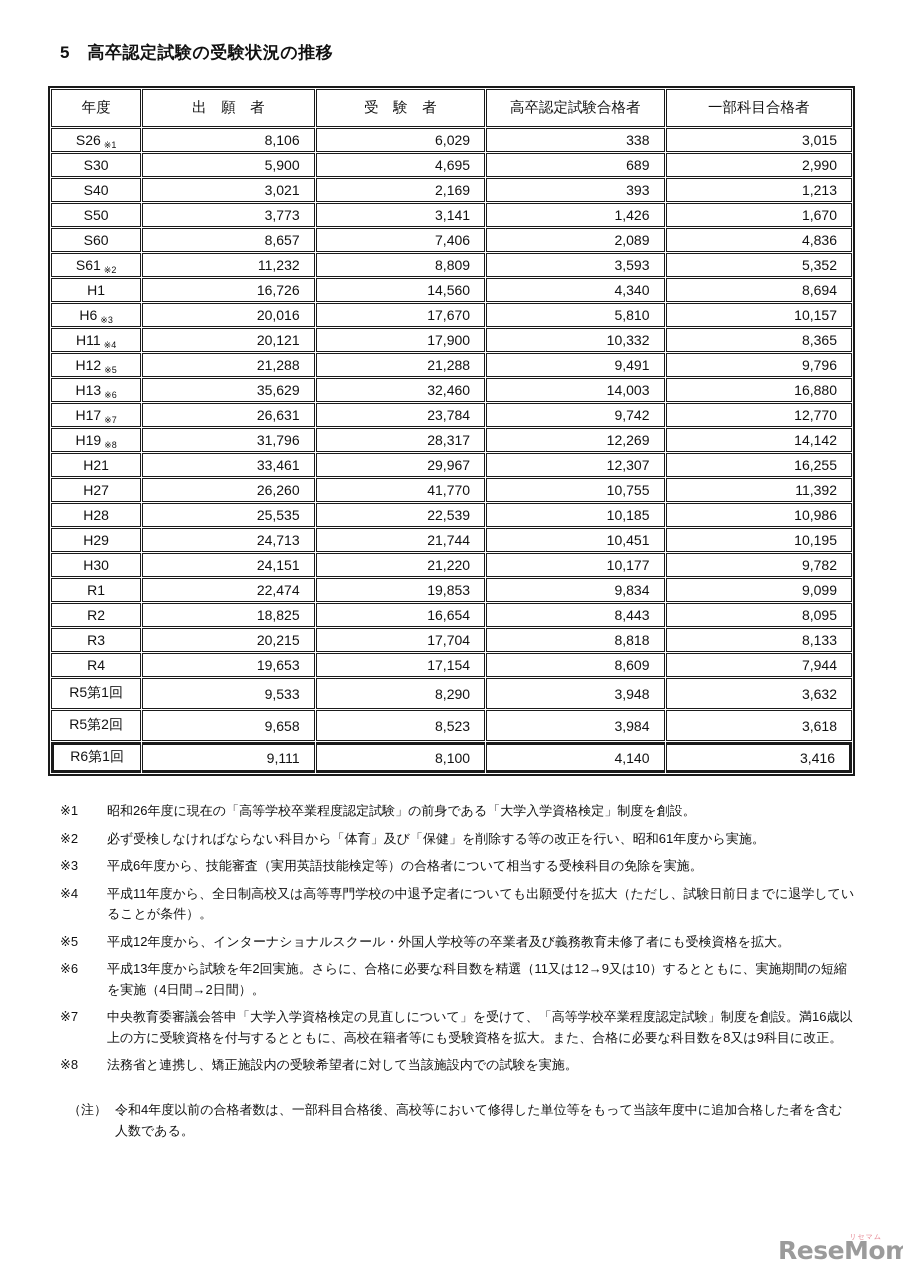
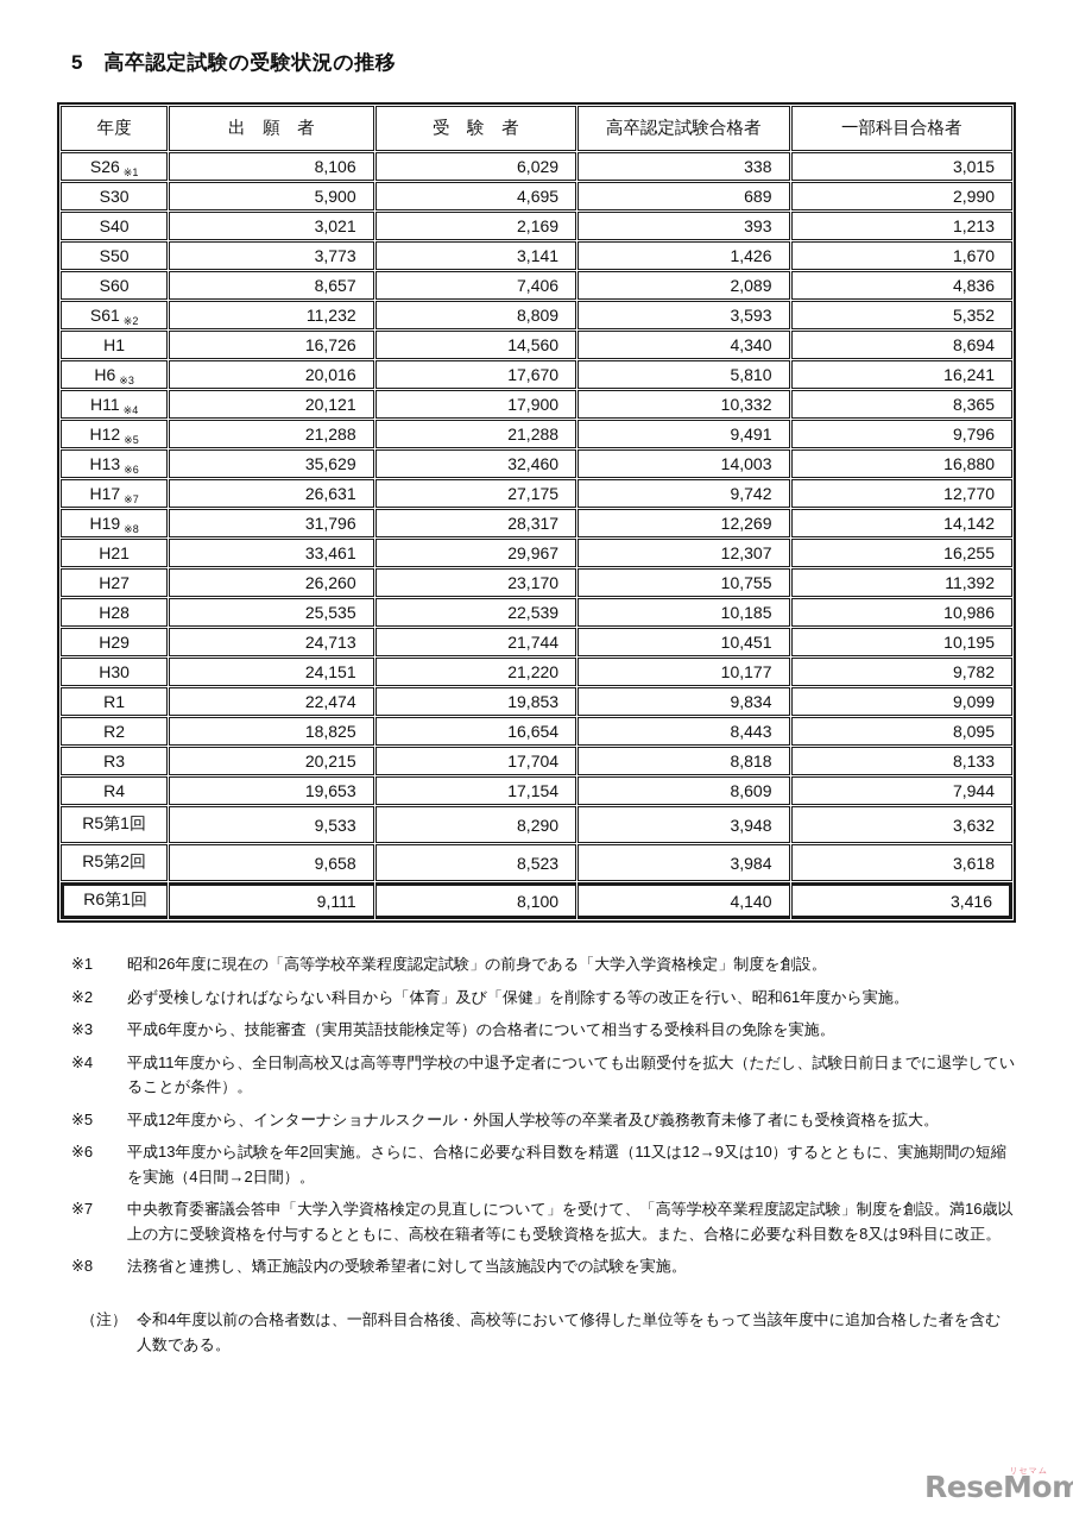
  5 高卒認定試験の受験状況の推移
  年度	出 願 者	受 験 者	高卒認定試験合格者	一部科目合格者
  S26 ※1	8,106	6,029	338	3,015
  S30	5,900	4,695	689	2,990
  S40	3,021	2,169	393	1,213
  S50	3,773	3,141	1,426	1,670
  S60	8,657	7,406	2,089	4,836
  S61 ※2	11,232	8,809	3,593	5,352
  H1	16,726	14,560	4,340	8,694
- H6 ※3	20,016	17,670	5,810	10,157
+ H6 ※3	20,016	17,670	5,810	16,241
  H11 ※4	20,121	17,900	10,332	8,365
  H12 ※5	21,288	21,288	9,491	9,796
  H13 ※6	35,629	32,460	14,003	16,880
- H17 ※7	26,631	23,784	9,742	12,770
+ H17 ※7	26,631	27,175	9,742	12,770
  H19 ※8	31,796	28,317	12,269	14,142
  H21	33,461	29,967	12,307	16,255
- H27	26,260	41,770	10,755	11,392
+ H27	26,260	23,170	10,755	11,392
  H28	25,535	22,539	10,185	10,986
  H29	24,713	21,744	10,451	10,195
  H30	24,151	21,220	10,177	9,782
  R1	22,474	19,853	9,834	9,099
  R2	18,825	16,654	8,443	8,095
  R3	20,215	17,704	8,818	8,133
  R4	19,653	17,154	8,609	7,944
  R5第1回	9,533	8,290	3,948	3,632
  R5第2回	9,658	8,523	3,984	3,618
  R6第1回	9,111	8,100	4,140	3,416
  ※1
  昭和26年度に現在の「高等学校卒業程度認定試験」の前身である「大学入学資格検定」制度を創設。
  ※2
  必ず受検しなければならない科目から「体育」及び「保健」を削除する等の改正を行い、昭和61年度から実施。
  ※3
  平成6年度から、技能審査（実用英語技能検定等）の合格者について相当する受検科目の免除を実施。
  ※4
  平成11年度から、全日制高校又は高等専門学校の中退予定者についても出願受付を拡大（ただし、試験日前日までに退学していることが条件）。
  ※5
  平成12年度から、インターナショナルスクール・外国人学校等の卒業者及び義務教育未修了者にも受検資格を拡大。
  ※6
  平成13年度から試験を年2回実施。さらに、合格に必要な科目数を精選（11又は12→9又は10）するとともに、実施期間の短縮を実施（4日間→2日間）。
  ※7
  中央教育委審議会答申「大学入学資格検定の見直しについて」を受けて、「高等学校卒業程度認定試験」制度を創設。満16歳以上の方に受験資格を付与するとともに、高校在籍者等にも受験資格を拡大。また、合格に必要な科目数を8又は9科目に改正。
  ※8
  法務省と連携し、矯正施設内の受験希望者に対して当該施設内での試験を実施。
  （注）
  令和4年度以前の合格者数は、一部科目合格後、高校等において修得した単位等をもって当該年度中に追加合格した者を含む人数である。
  ReseMom
